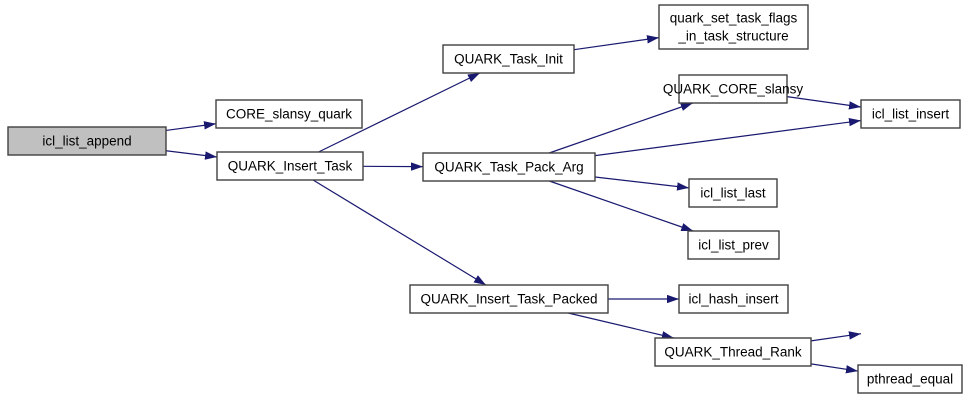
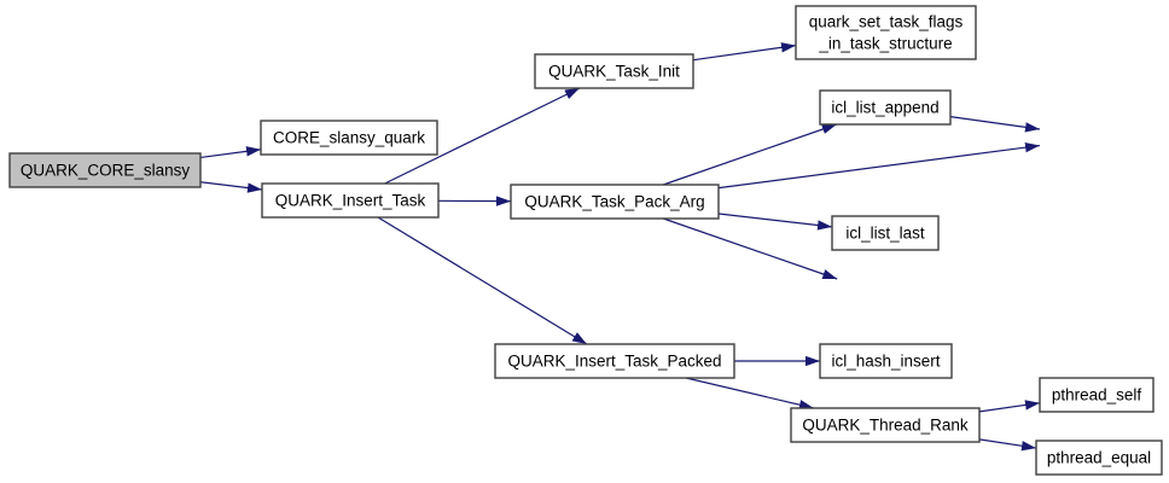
- icl_list_append
+ QUARK_CORE_slansy
  CORE_slansy_quark
  QUARK_Insert_Task
  QUARK_Task_Init
  quark_set_task_flags
  _in_task_structure
  QUARK_Task_Pack_Arg
- QUARK_CORE_slansy
+ icl_list_append
- icl_list_insert
  icl_list_last
- icl_list_prev
  QUARK_Insert_Task_Packed
  icl_hash_insert
  QUARK_Thread_Rank
+ pthread_self
  pthread_equal
